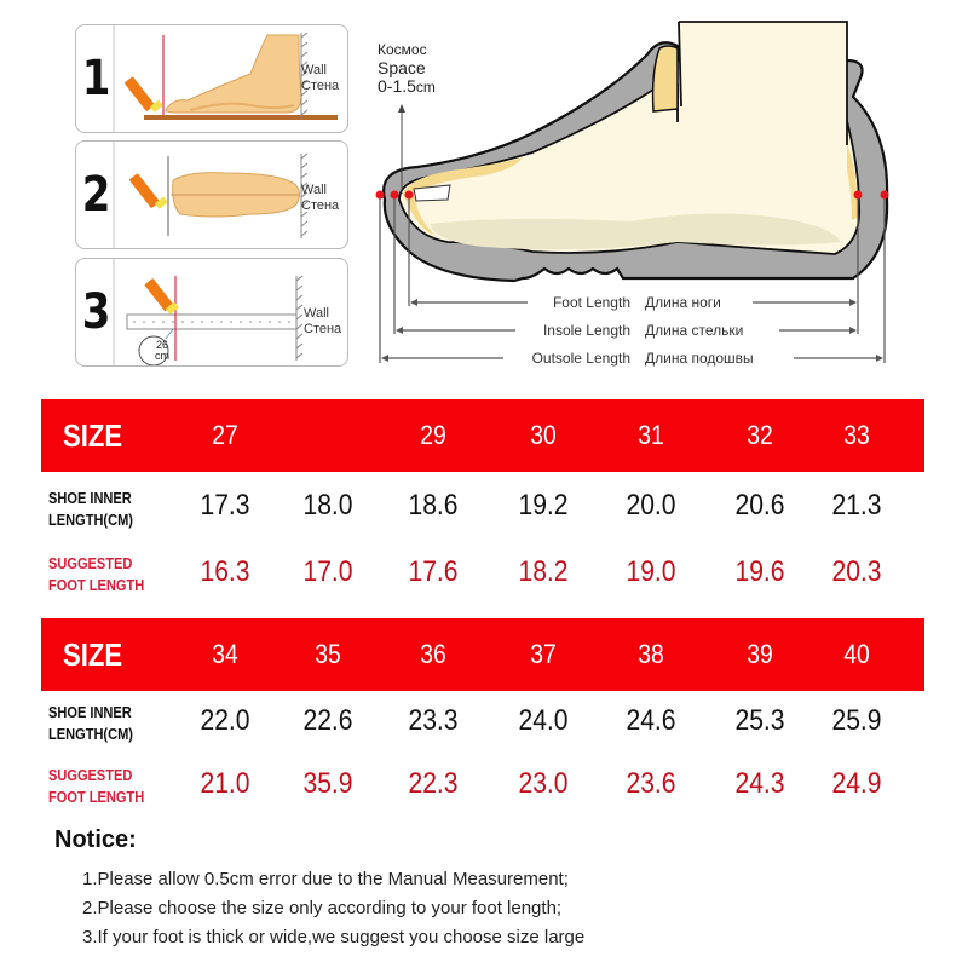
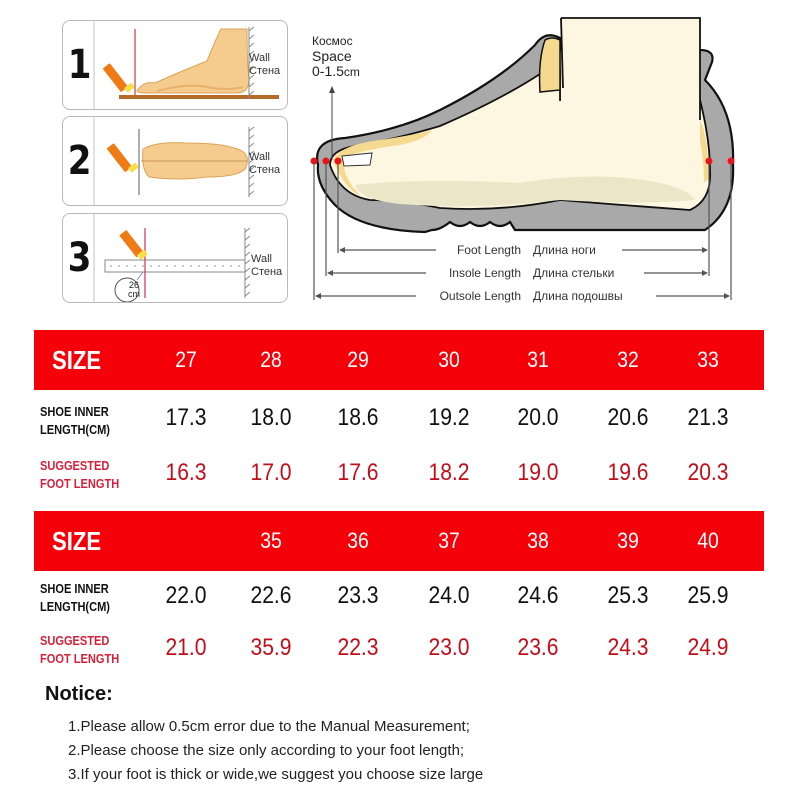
  1
  Wall
  Стена
  2
  Wall
  Стена
  3
  26
  cm
  Wall
  Стена
  Космос
  Space
  0-1.5cm
  Foot Length
  Длина ноги
  Insole Length
  Длина стельки
  Outsole Length
  Длина подошвы
  SIZE
  27
+ 28
  29
  30
  31
  32
  33
  SHOE INNER
  LENGTH(CM)
  17.3
  18.0
  18.6
  19.2
  20.0
  20.6
  21.3
  SUGGESTED
  FOOT LENGTH
  16.3
  17.0
  17.6
  18.2
  19.0
  19.6
  20.3
  SIZE
- 34
  35
  36
  37
  38
  39
  40
  SHOE INNER
  LENGTH(CM)
  22.0
  22.6
  23.3
  24.0
  24.6
  25.3
  25.9
  SUGGESTED
  FOOT LENGTH
  21.0
  35.9
  22.3
  23.0
  23.6
  24.3
  24.9
  Notice:
  1.Please allow 0.5cm error due to the Manual Measurement;
  2.Please choose the size only according to your foot length;
  3.If your foot is thick or wide,we suggest you choose size large
